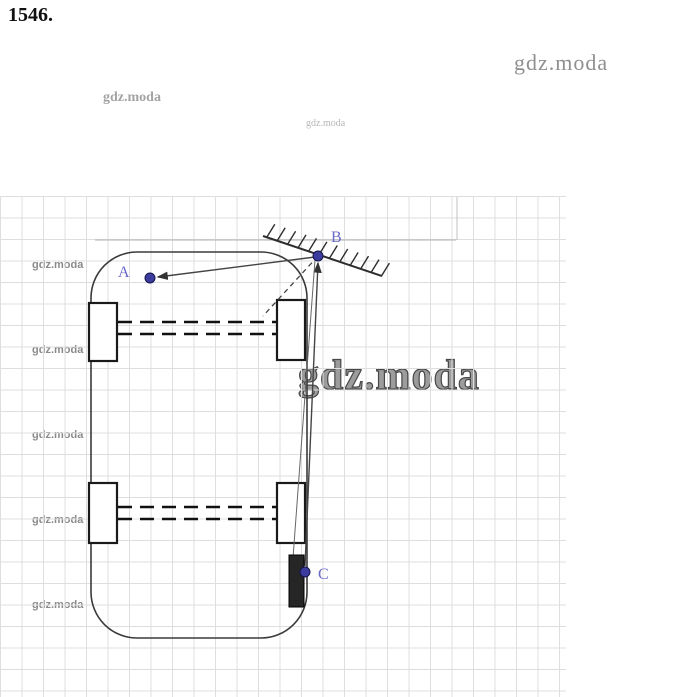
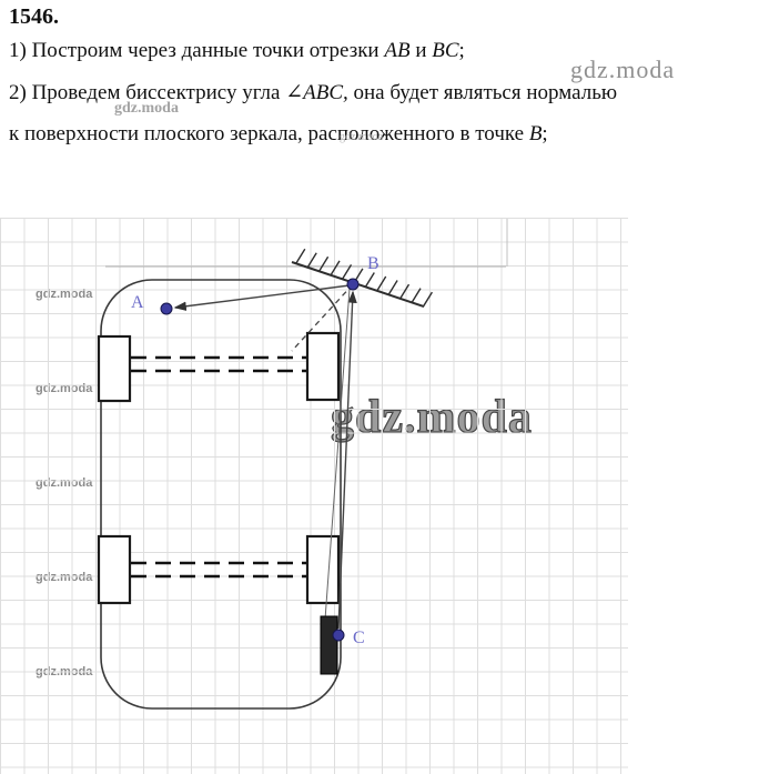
  1546.
+ 1) Построим через данные точки отрезки AB и BC;
+ 2) Проведем биссектрису угла ∠ABC, она будет являться нормалью
+ к поверхности плоского зеркала, расположенного в точке B;
  gdz.moda
  gdz.moda
  gdz.moda
  A
  B
  C
